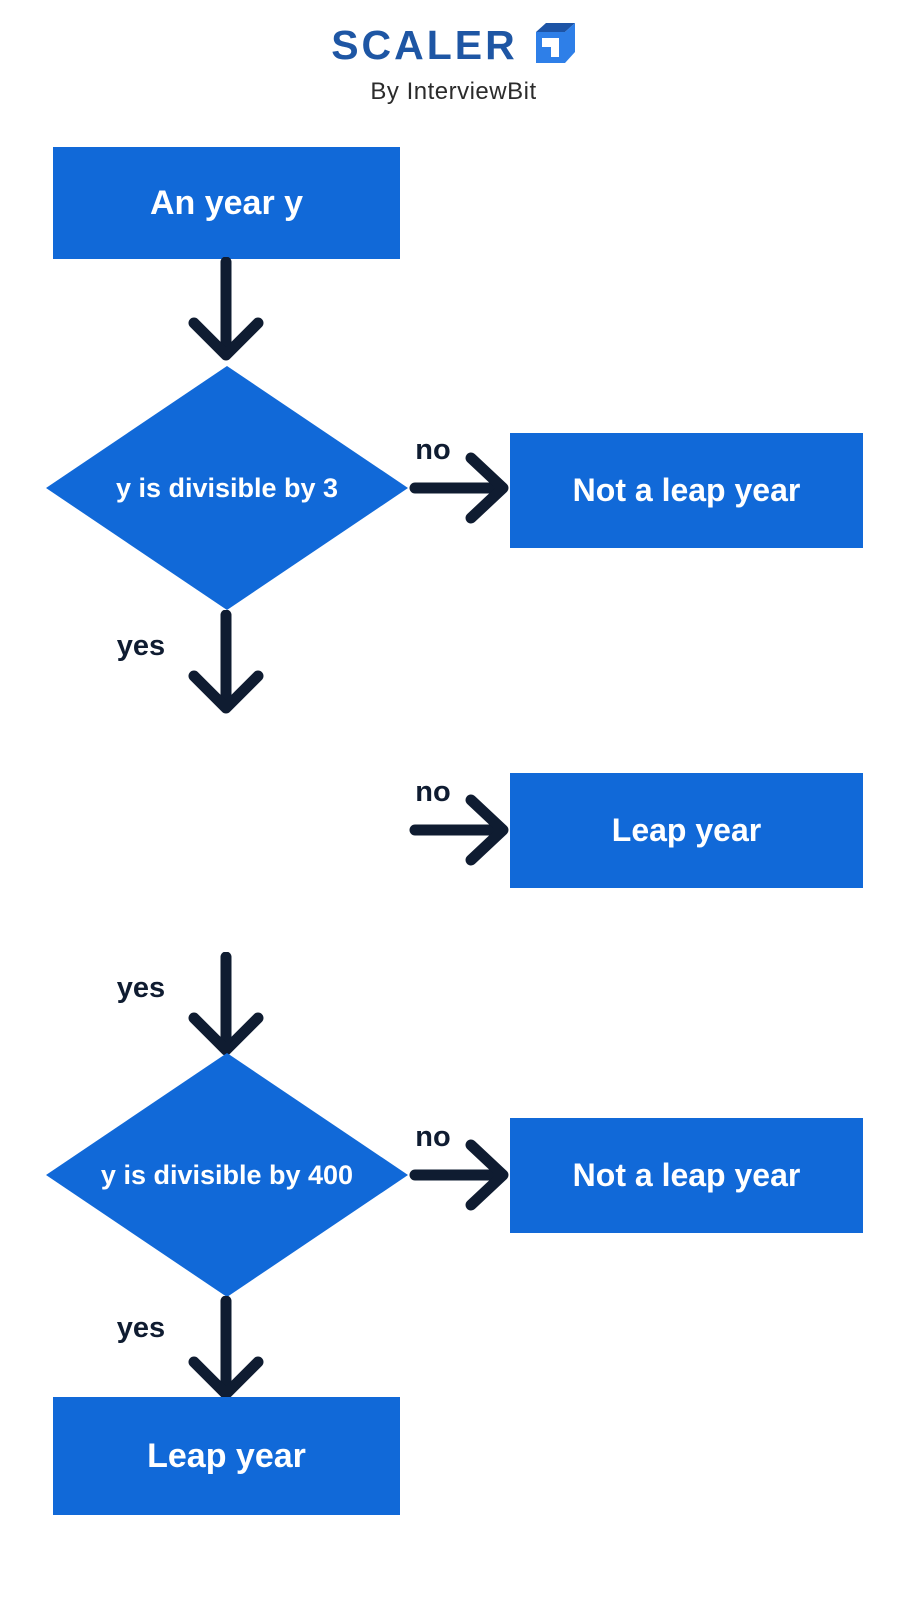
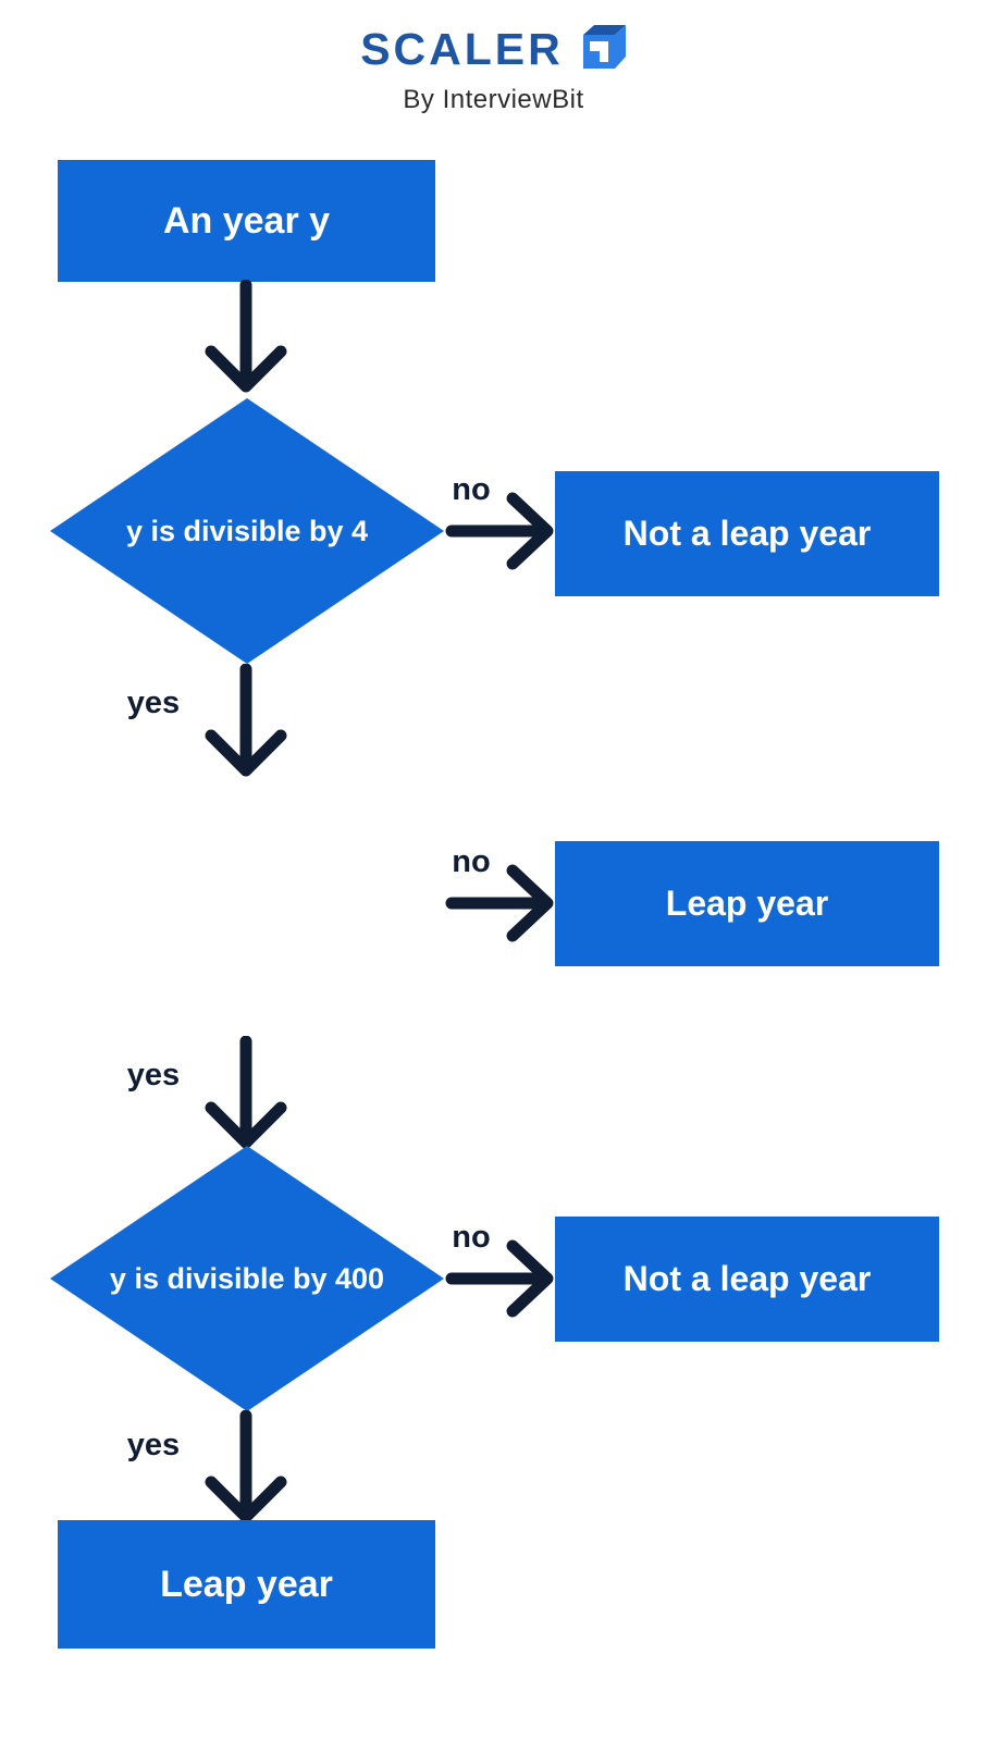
  SCALER
  By InterviewBit
  An year y
- y is divisible by 3
+ y is divisible by 4
  no
  Not a leap year
  yes
  no
  Leap year
  yes
  y is divisible by 400
  no
  Not a leap year
  yes
  Leap year
